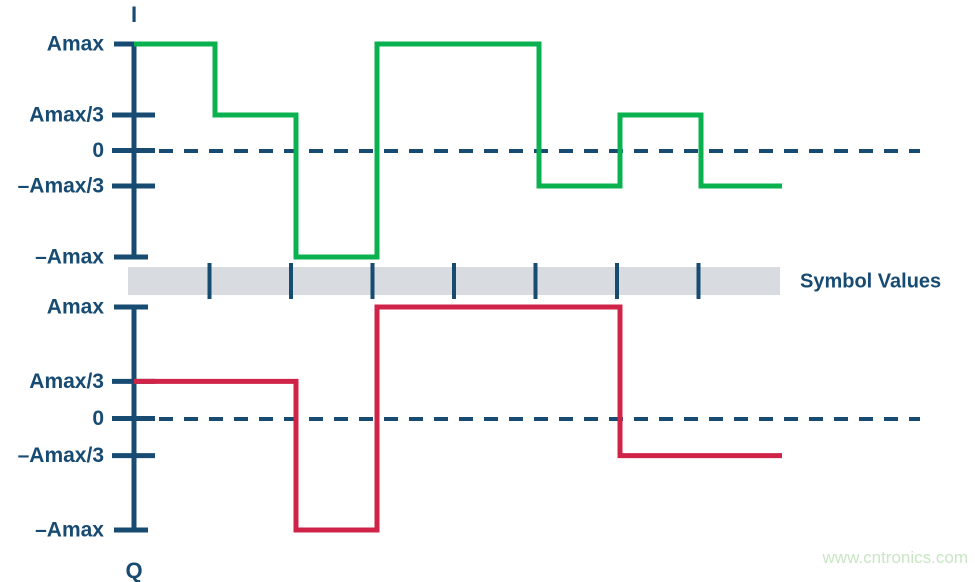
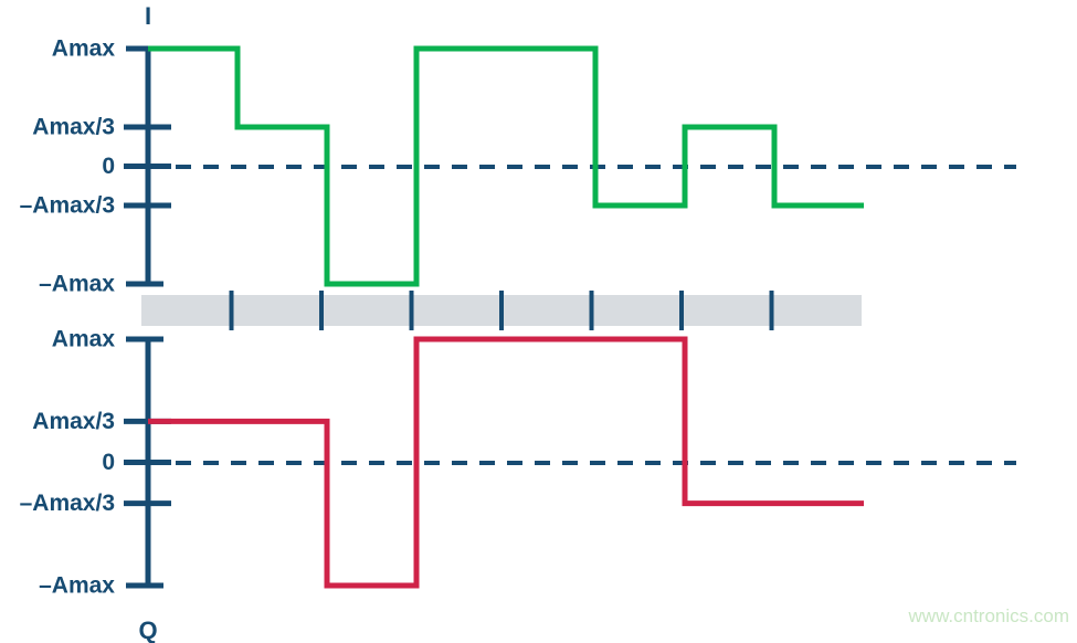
  I
  Amax
  Amax/3
  0
  –Amax/3
  –Amax
- Symbol Values
  Q
  Amax
  Amax/3
  0
  –Amax/3
  –Amax
  www.cntronics.com
